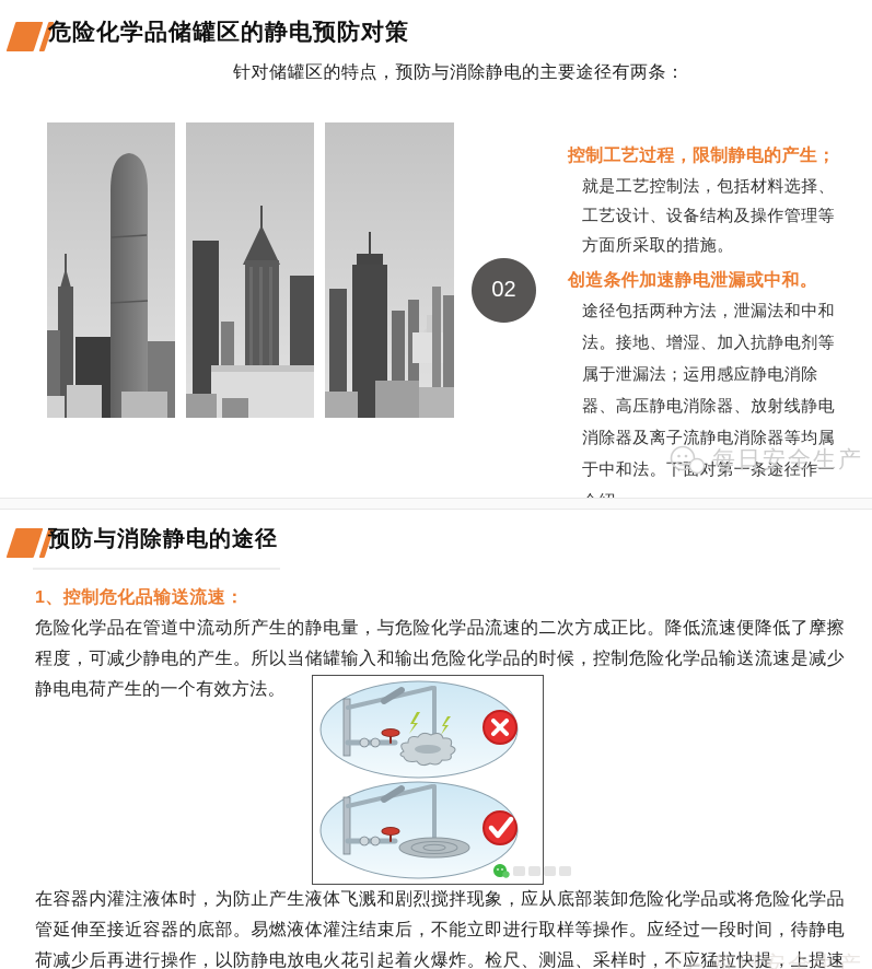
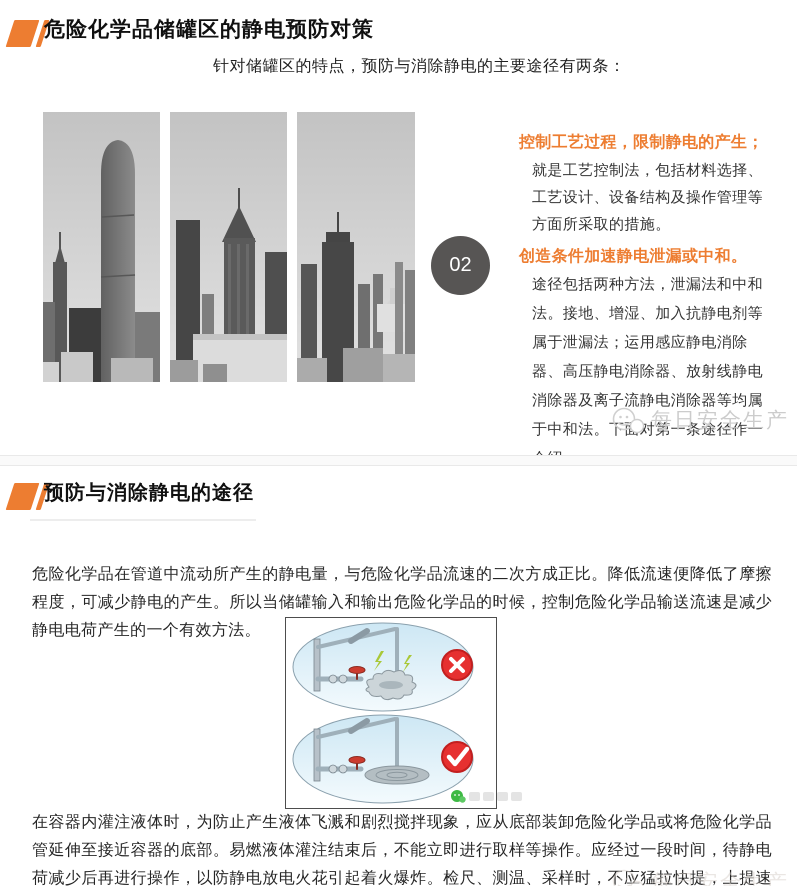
  危险化学品储罐区的静电预防对策
  针对储罐区的特点，预防与消除静电的主要途径有两条：
  控制工艺过程，限制静电的产生；
  就是工艺控制法，包括材料选择、工艺设计、设备结构及操作管理等方面所采取的措施。
  02
  创造条件加速静电泄漏或中和。
  途径包括两种方法，泄漏法和中和法。接地、增湿、加入抗静电剂等属于泄漏法；运用感应静电消除器、高压静电消除器、放射线静电消除器及离子流静电消除器等均属于中和法。下对第一条途径作一
  每日安全生产
  预防与消除静电的途径
- 1、控制危化品输送流速：
  危险化学品在管道中流动所产生的静电量，与危险化学品流速的二次方成正比。降低流速便降低了摩擦程度，可减少静电的产生。所以当储罐输入和输出危险化学品的时候，控制危险化学品输送流速是减少静电电荷产生的一个有效方法。
  在容器内灌注液体时，为防止产生液体飞溅和剧烈搅拌现象，应从底部装卸危险化学品或将危险化学品管延伸至接近容器的底部。易燃液体灌注结束后，不能立即进行取样等操作。应经过一段时间，待静电荷减少后再进行操作，以防静电放电火花引起着火爆炸。检尺、测温、采样时，不应猛拉快提，上提速
  每日安全生产
